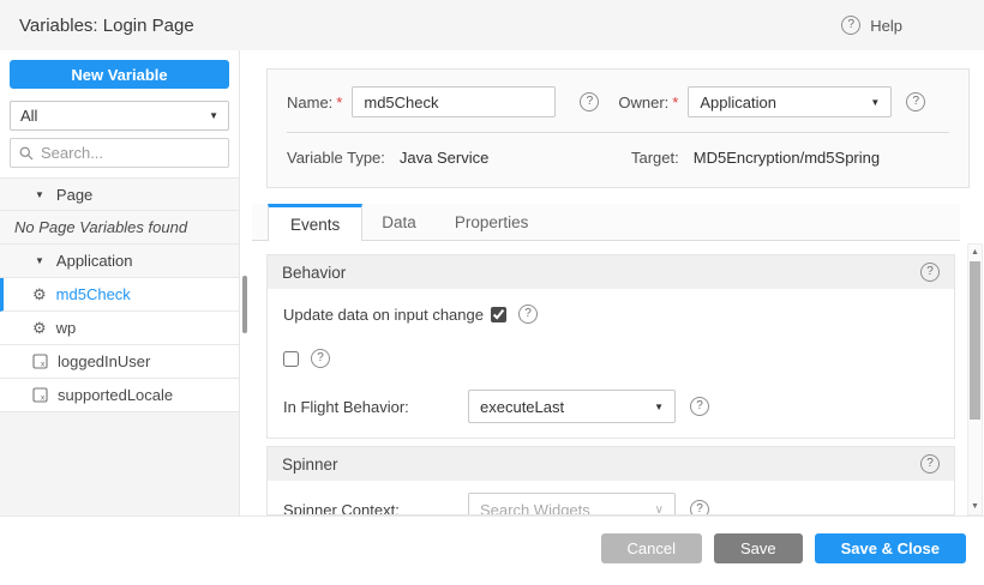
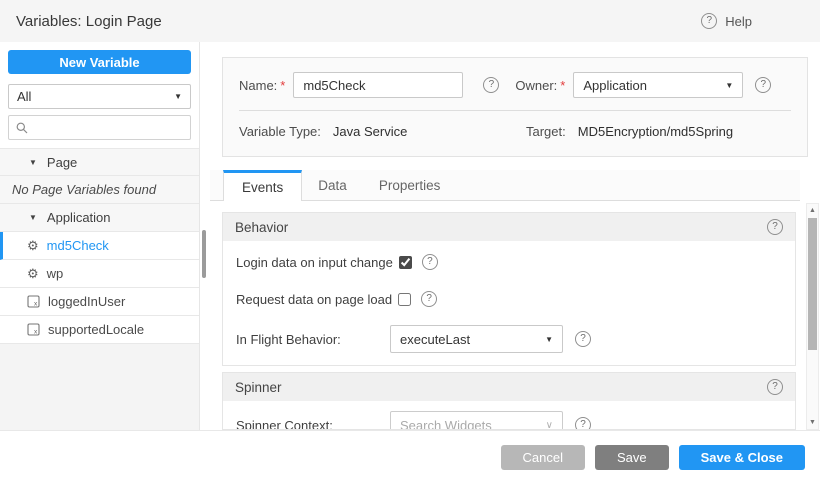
  Variables: Login Page
  ?
  Help
  New Variable
  All
  ▼
- Search...
  ▼
  Page
  No Page Variables found
  ▼
  Application
  ⚙
  md5Check
  ⚙
  wp
  loggedInUser
  supportedLocale
  Name: *
  md5Check
  ?
  Owner: *
  Application
  ▼
  ?
  Variable Type:
  Java Service
  Target:
  MD5Encryption/md5Spring
  Events
  Data
  Properties
  Behavior
  ?
- Update data on input change
+ Login data on input change
  ?
+ Request data on page load
  ?
  In Flight Behavior:
  executeLast
  ▼
  ?
  Spinner
  ?
  Spinner Context:
  Search Widgets
  ∨
  ?
  Cancel
  Save
  Save & Close
